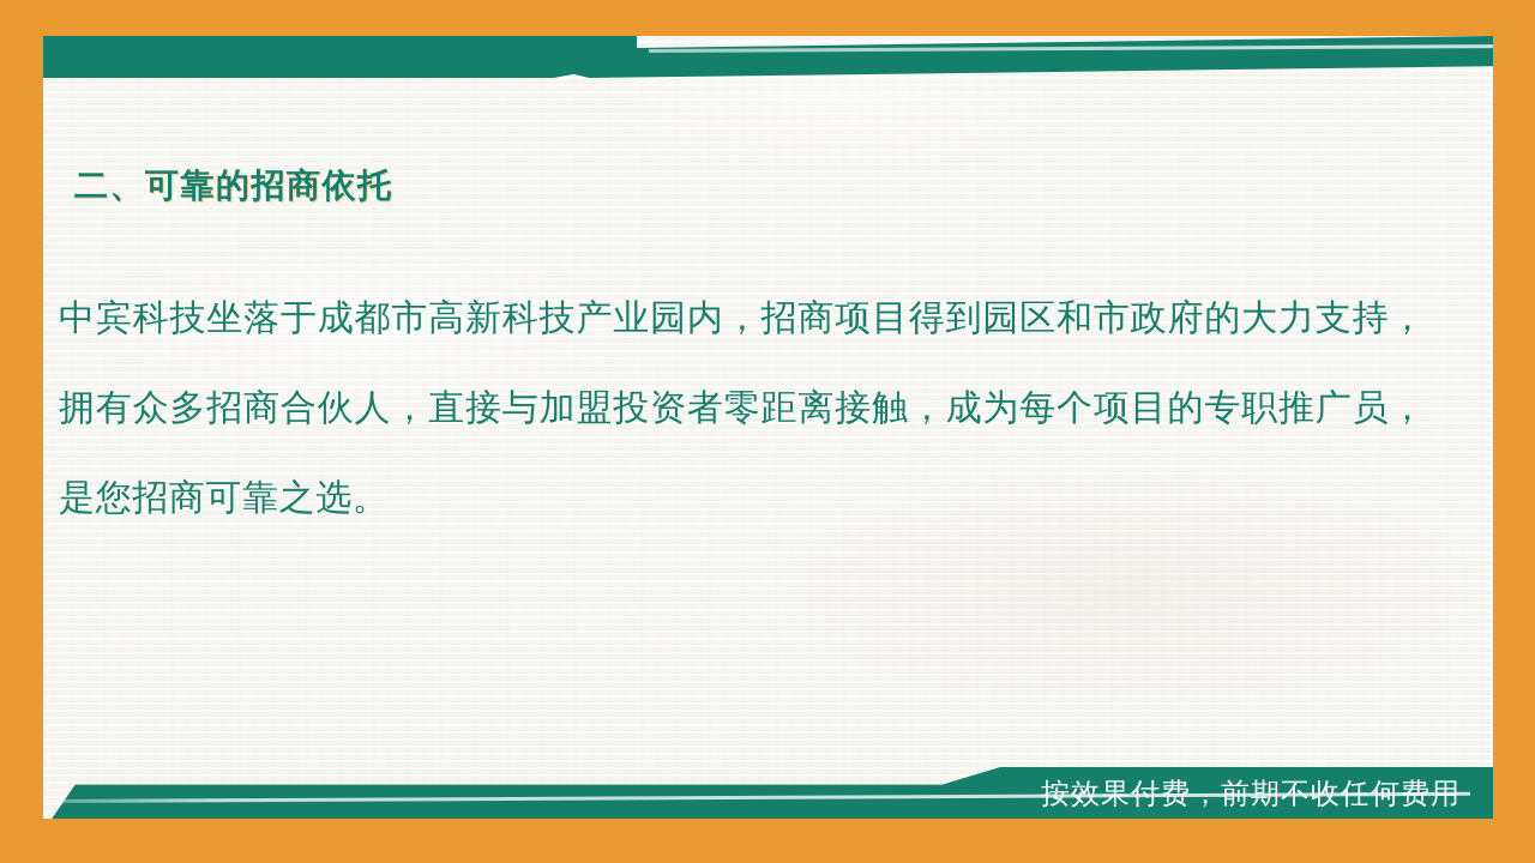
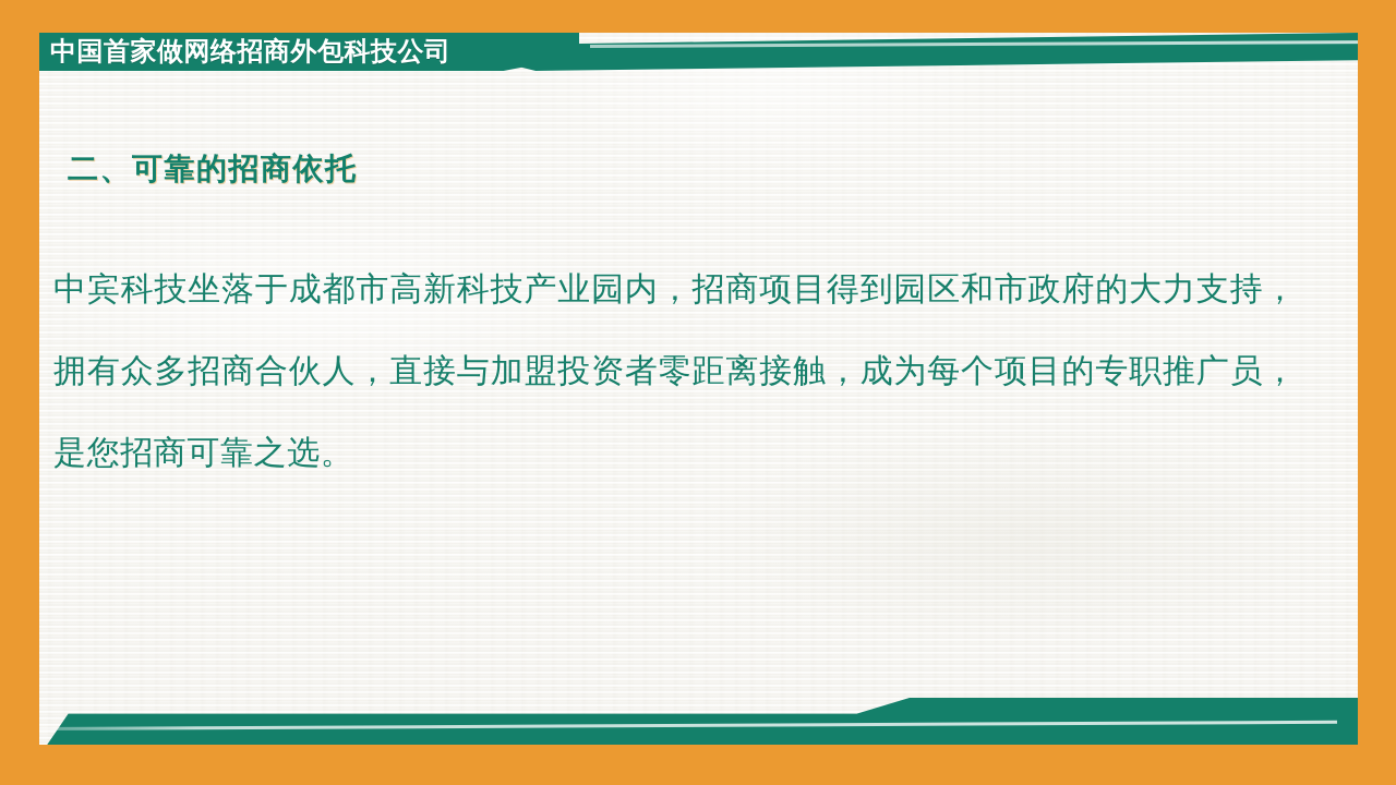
+ 中国首家做网络招商外包科技公司
  二、可靠的招商依托
  中宾科技坐落于成都市高新科技产业园内，招商项目得到园区和市政府的大力支持，拥有众多招商合伙人，直接与加盟投资者零距离接触，成为每个项目的专职推广员，是您招商可靠之选。
- 按效果付费，前期不收任何费用
